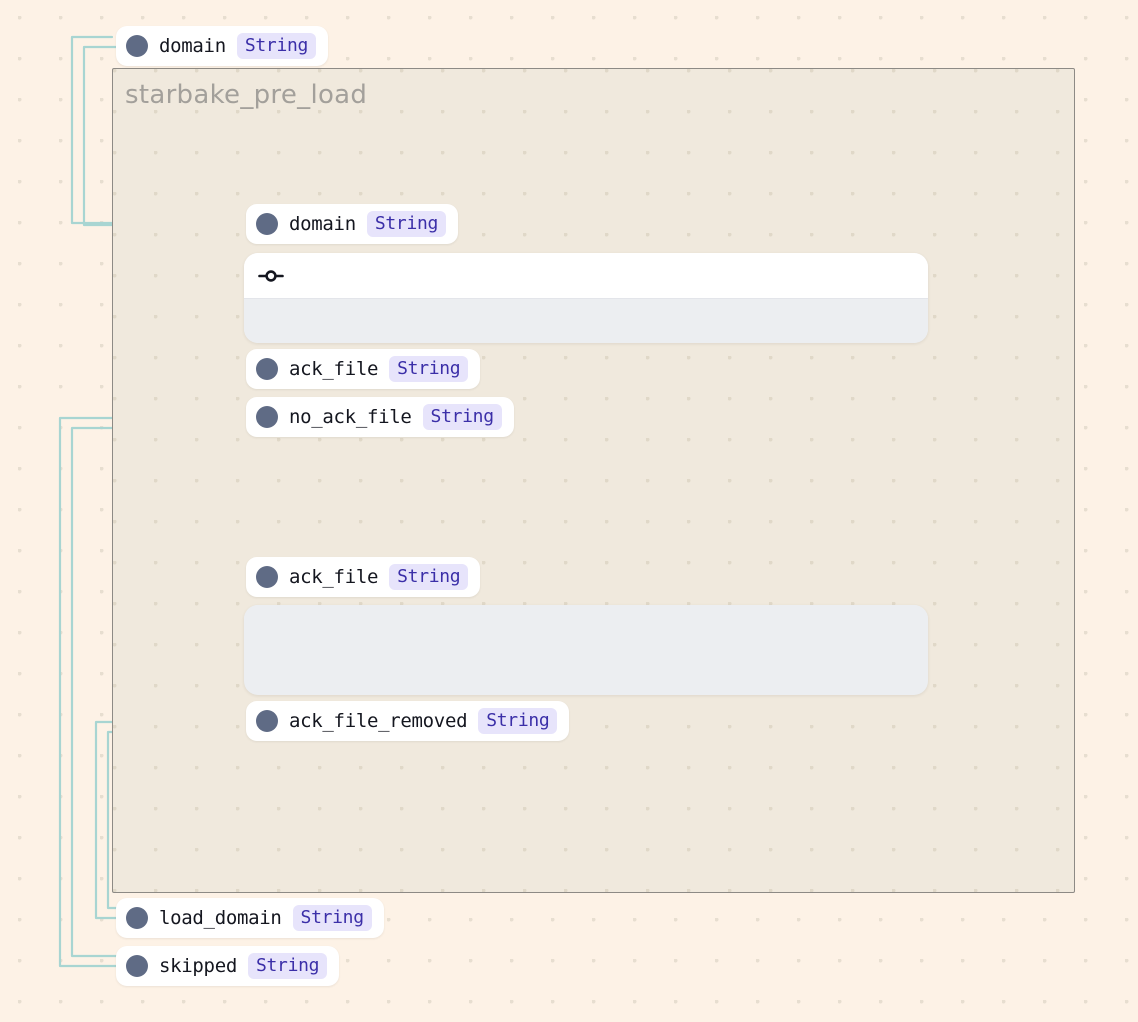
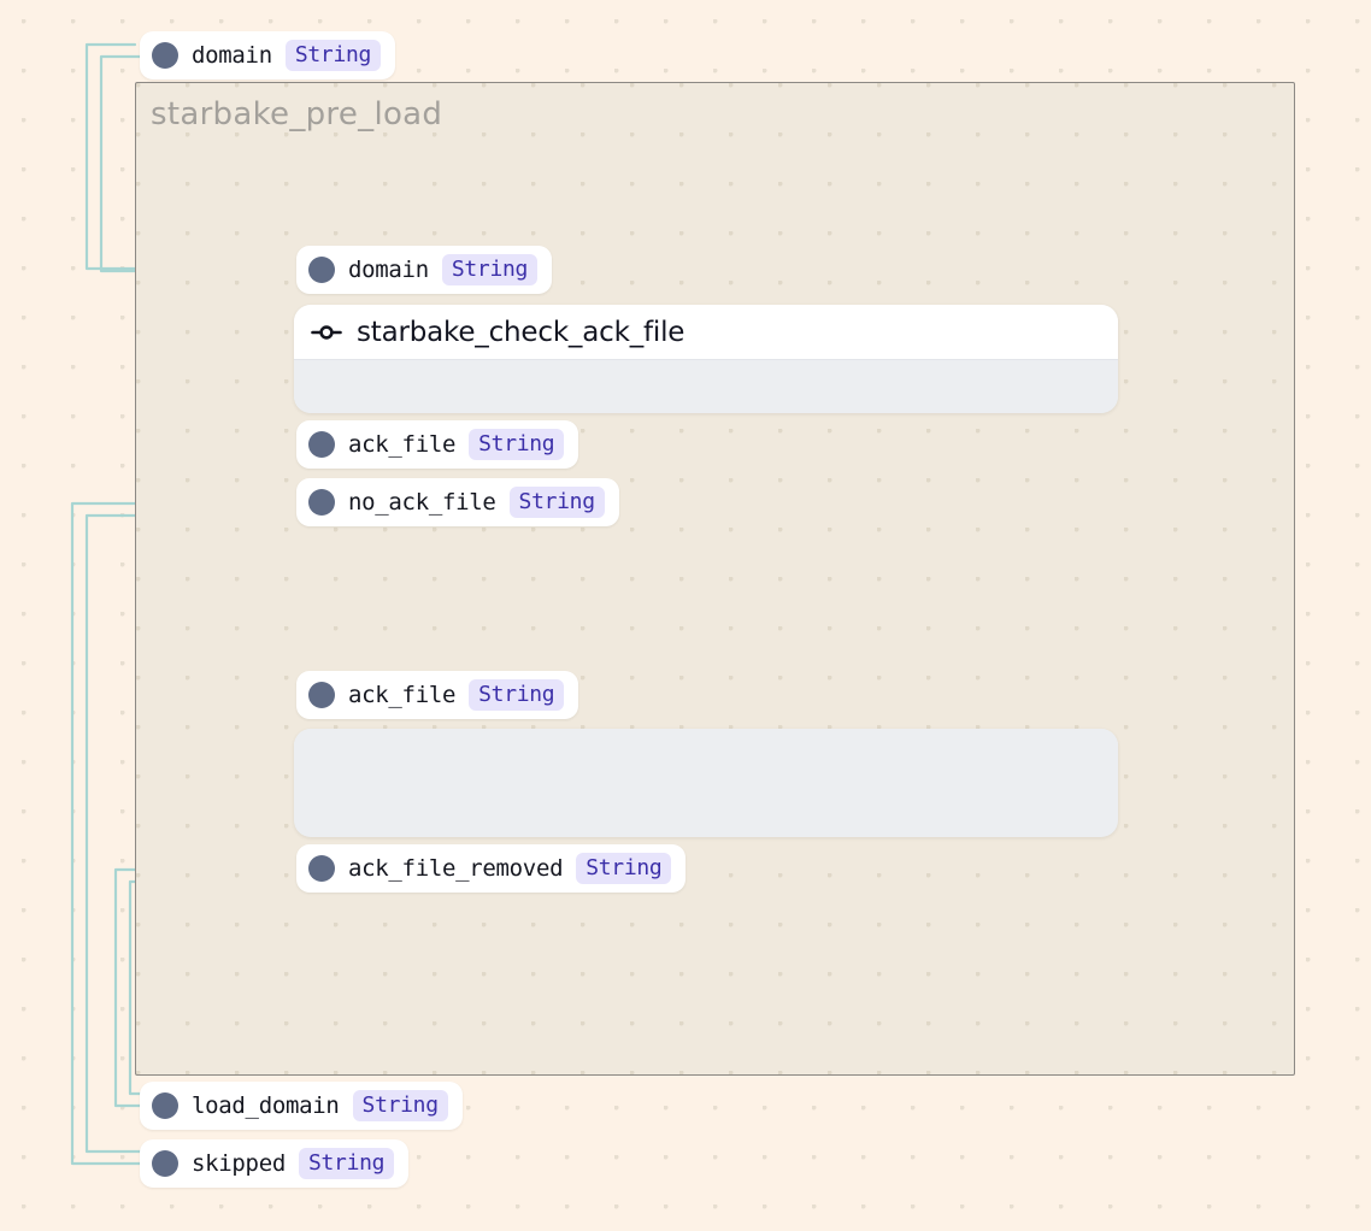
  starbake_pre_load
  domain
  String
  domain
  String
+ starbake_check_ack_file
  ack_file
  String
  no_ack_file
  String
  ack_file
  String
  ack_file_removed
  String
  load_domain
  String
  skipped
  String
